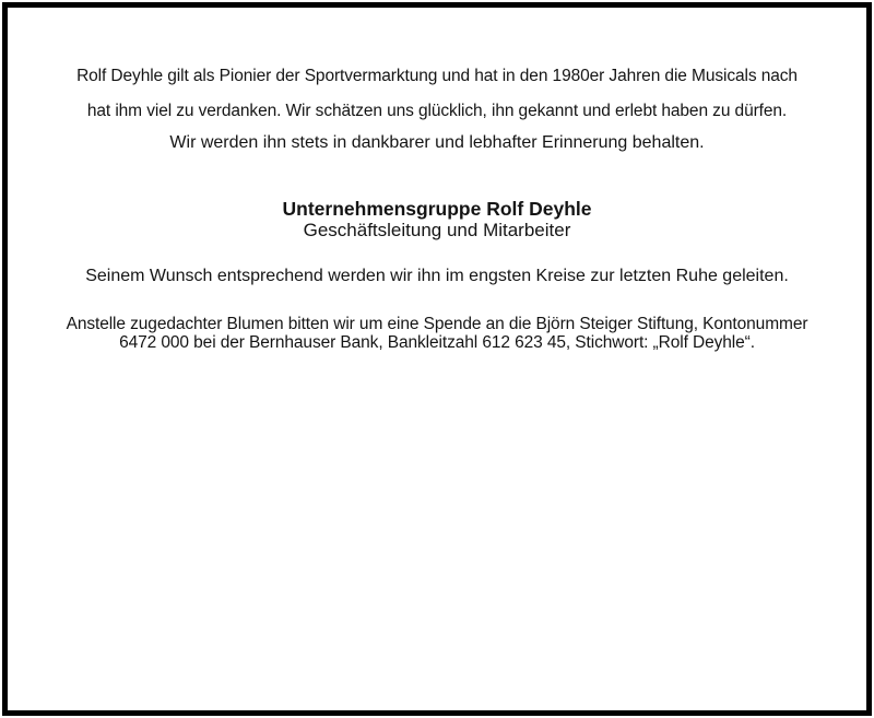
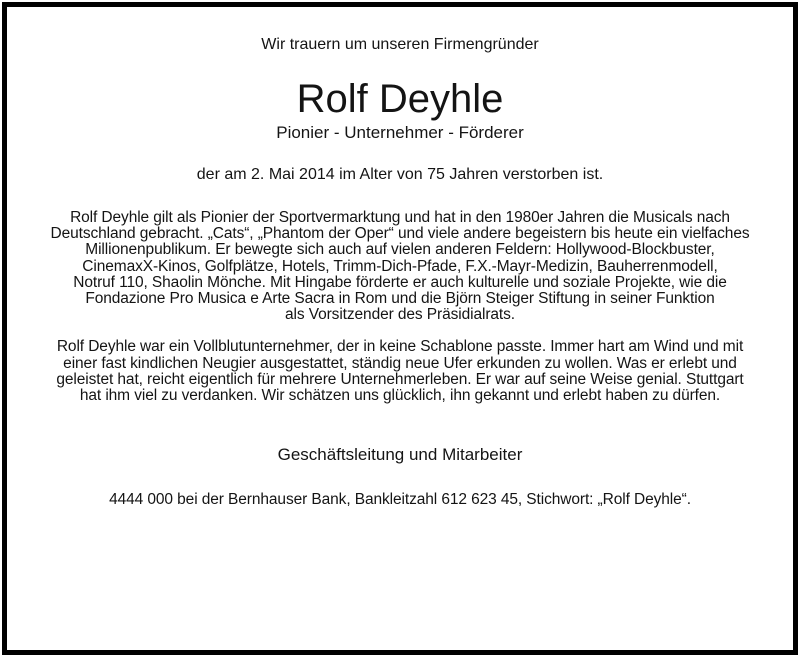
+ Wir trauern um unseren Firmengründer
+ Rolf Deyhle
+ Pionier - Unternehmer - Förderer
+ der am 2. Mai 2014 im Alter von 75 Jahren verstorben ist.
  Rolf Deyhle gilt als Pionier der Sportvermarktung und hat in den 1980er Jahren die Musicals nach
+ Deutschland gebracht. „Cats“, „Phantom der Oper“ und viele andere begeistern bis heute ein vielfaches
+ Millionenpublikum. Er bewegte sich auch auf vielen anderen Feldern: Hollywood-Blockbuster,
+ CinemaxX-Kinos, Golfplätze, Hotels, Trimm-Dich-Pfade, F.X.-Mayr-Medizin, Bauherrenmodell,
+ Notruf 110, Shaolin Mönche. Mit Hingabe förderte er auch kulturelle und soziale Projekte, wie die
+ Fondazione Pro Musica e Arte Sacra in Rom und die Björn Steiger Stiftung in seiner Funktion
+ als Vorsitzender des Präsidialrats.
+ Rolf Deyhle war ein Vollblutunternehmer, der in keine Schablone passte. Immer hart am Wind und mit
+ einer fast kindlichen Neugier ausgestattet, ständig neue Ufer erkunden zu wollen. Was er erlebt und
+ geleistet hat, reicht eigentlich für mehrere Unternehmerleben. Er war auf seine Weise genial. Stuttgart
  hat ihm viel zu verdanken. Wir schätzen uns glücklich, ihn gekannt und erlebt haben zu dürfen.
- Wir werden ihn stets in dankbarer und lebhafter Erinnerung behalten.
- Unternehmensgruppe Rolf Deyhle
  Geschäftsleitung und Mitarbeiter
- Seinem Wunsch entsprechend werden wir ihn im engsten Kreise zur letzten Ruhe geleiten.
- Anstelle zugedachter Blumen bitten wir um eine Spende an die Björn Steiger Stiftung, Kontonummer
- 6472 000 bei der Bernhauser Bank, Bankleitzahl 612 623 45, Stichwort: „Rolf Deyhle“.
+ 4444 000 bei der Bernhauser Bank, Bankleitzahl 612 623 45, Stichwort: „Rolf Deyhle“.
